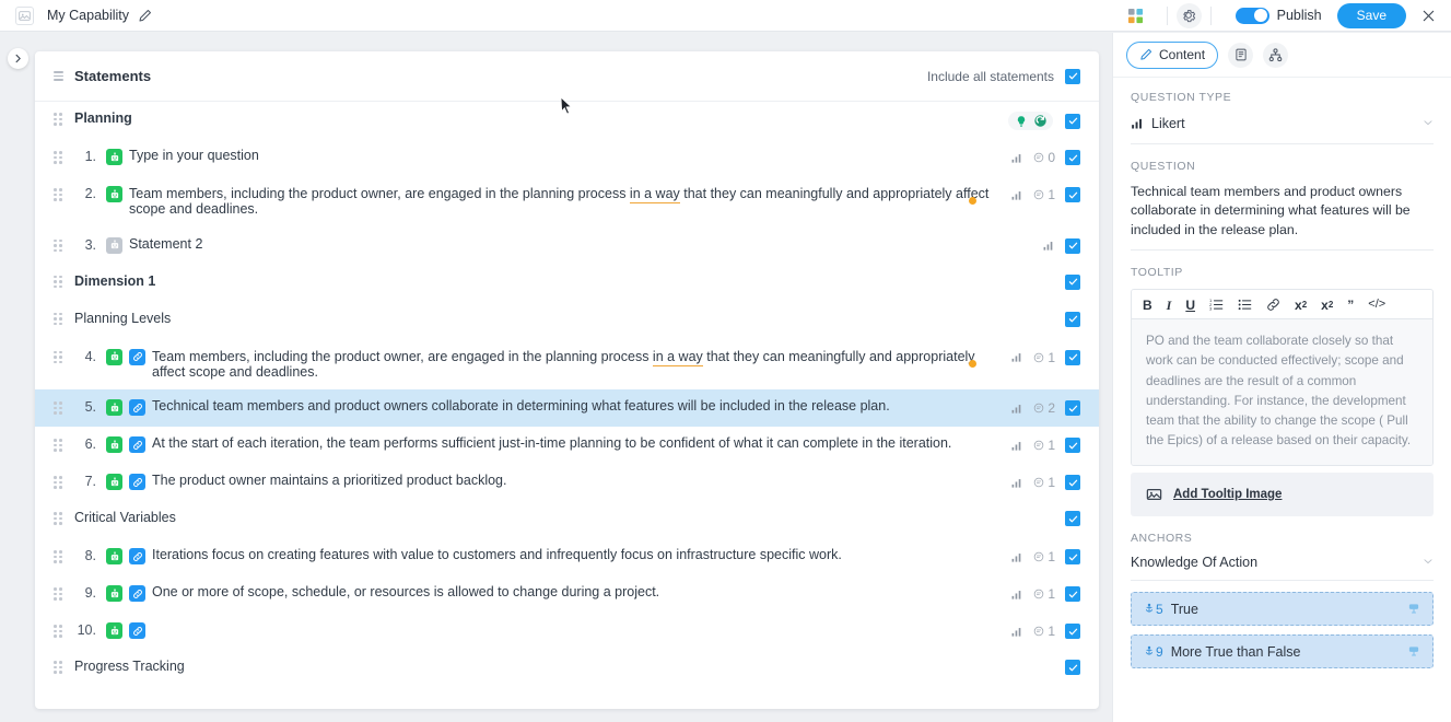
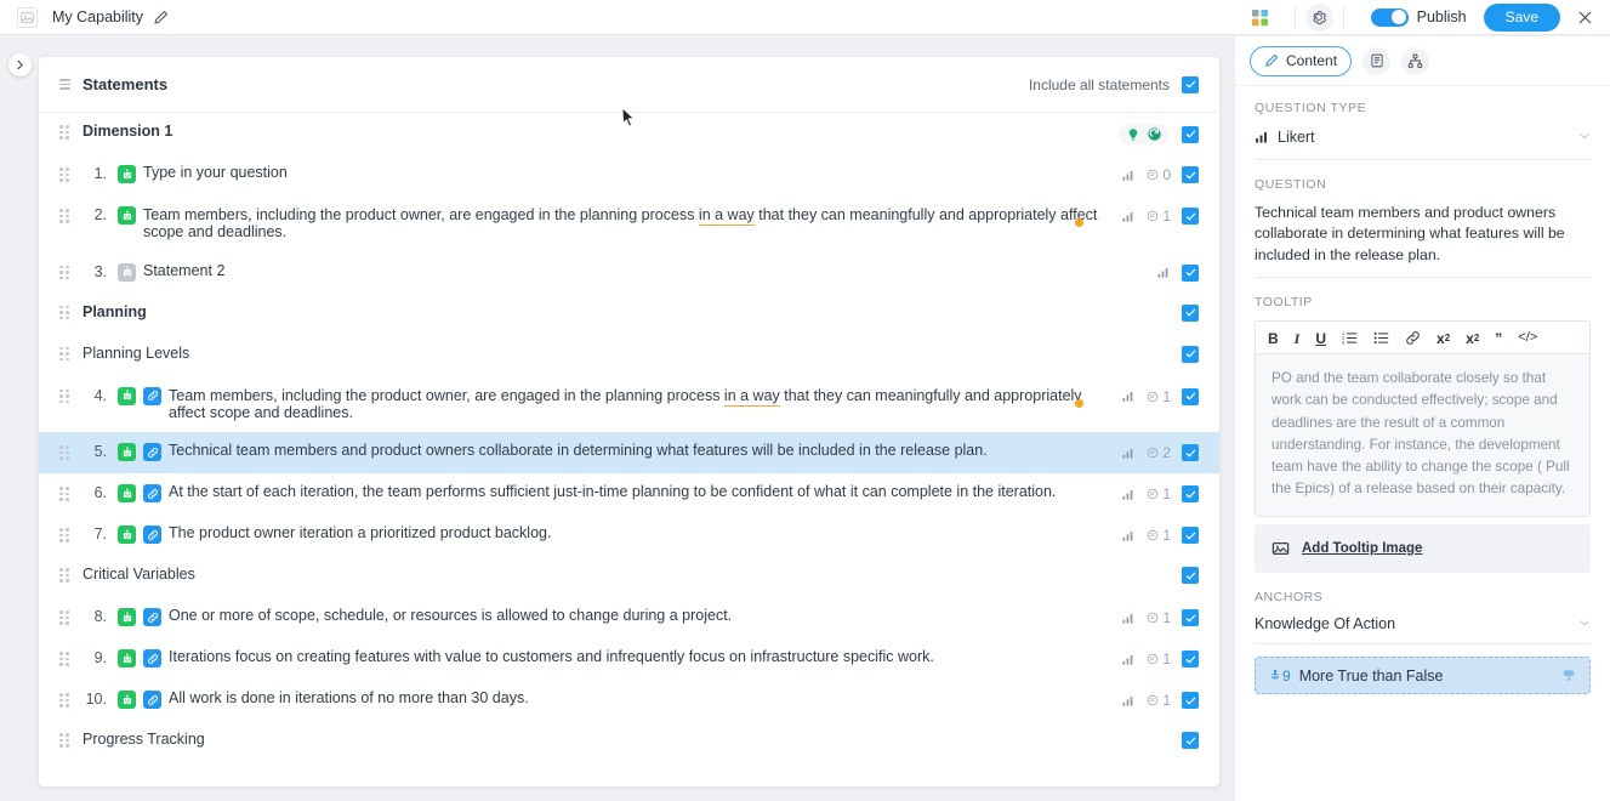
  My Capability
  Publish
  Save
  Statements
  Include all statements
- Planning
+ Dimension 1
  1.
  Type in your question
  0
  2.
  Team members, including the product owner, are engaged in the planning process in a way that they can meaningfully and appropriately affect scope and deadlines.
  1
  3.
  Statement 2
- Dimension 1
+ Planning
  Planning Levels
  4.
  Team members, including the product owner, are engaged in the planning process in a way that they can meaningfully and appropriately affect scope and deadlines.
  1
  5.
  Technical team members and product owners collaborate in determining what features will be included in the release plan.
  2
  6.
  At the start of each iteration, the team performs sufficient just-in-time planning to be confident of what it can complete in the iteration.
  1
  7.
- The product owner maintains a prioritized product backlog.
+ The product owner iteration a prioritized product backlog.
  1
  Critical Variables
  8.
- Iterations focus on creating features with value to customers and infrequently focus on infrastructure specific work.
+ One or more of scope, schedule, or resources is allowed to change during a project.
  1
  9.
- One or more of scope, schedule, or resources is allowed to change during a project.
+ Iterations focus on creating features with value to customers and infrequently focus on infrastructure specific work.
  1
  10.
+ All work is done in iterations of no more than 30 days.
  1
  Progress Tracking
  Content
  QUESTION TYPE
  Likert
  QUESTION
  Technical team members and product owners collaborate in determining what features will be included in the release plan.
  TOOLTIP
  B
  I
  U
  x
  2
  x
  2
  ”
  </>
- PO and the team collaborate closely so that work can be conducted effectively; scope and deadlines are the result of a common understanding. For instance, the development team that the ability to change the scope ( Pull the Epics) of a release based on their capacity.
+ PO and the team collaborate closely so that work can be conducted effectively; scope and deadlines are the result of a common understanding. For instance, the development team have the ability to change the scope ( Pull the Epics) of a release based on their capacity.
  Add Tooltip Image
  ANCHORS
  Knowledge Of Action
- 5
- True
  9
  More True than False
